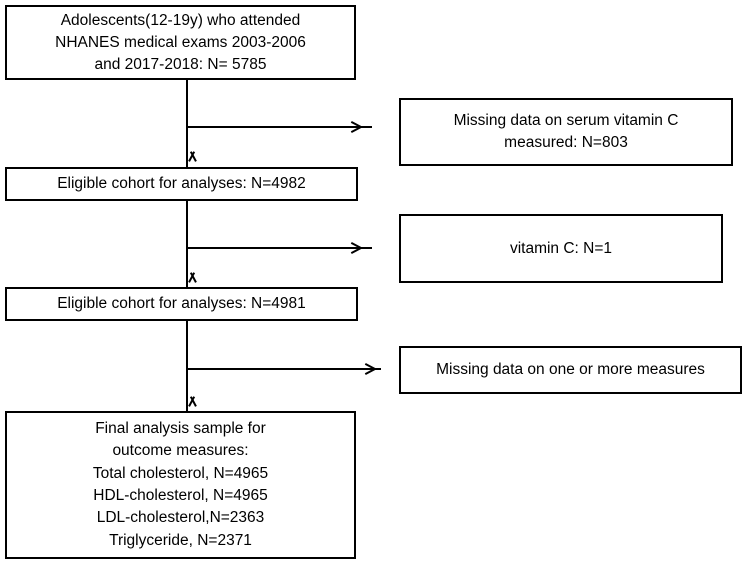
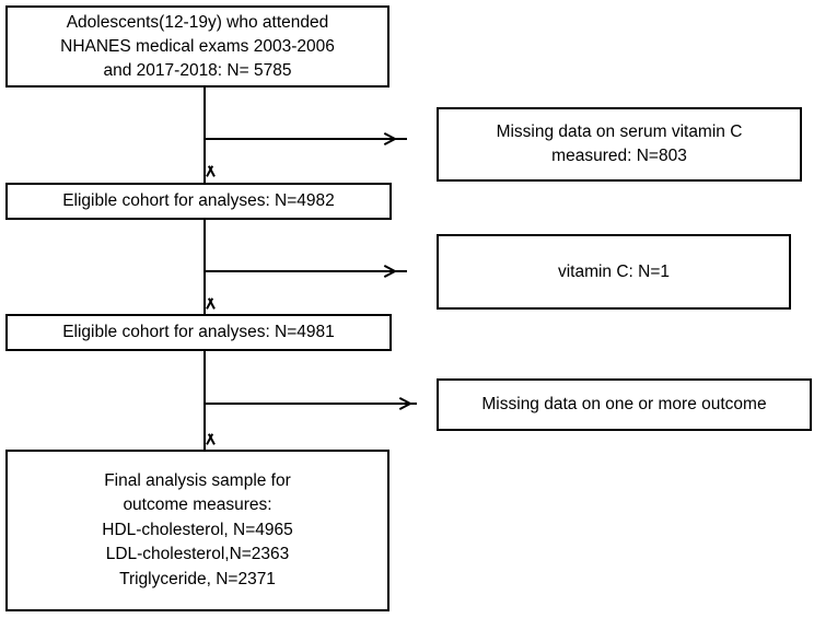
  Adolescents(12-19y) who attended
  NHANES medical exams 2003-2006
  and 2017-2018: N= 5785
  Eligible cohort for analyses: N=4982
  Eligible cohort for analyses: N=4981
  Final analysis sample for
  outcome measures:
- Total cholesterol, N=4965
  HDL-cholesterol, N=4965
  LDL-cholesterol,N=2363
  Triglyceride, N=2371
  Missing data on serum vitamin C
  measured: N=803
  vitamin C: N=1
- Missing data on one or more measures
+ Missing data on one or more outcome
